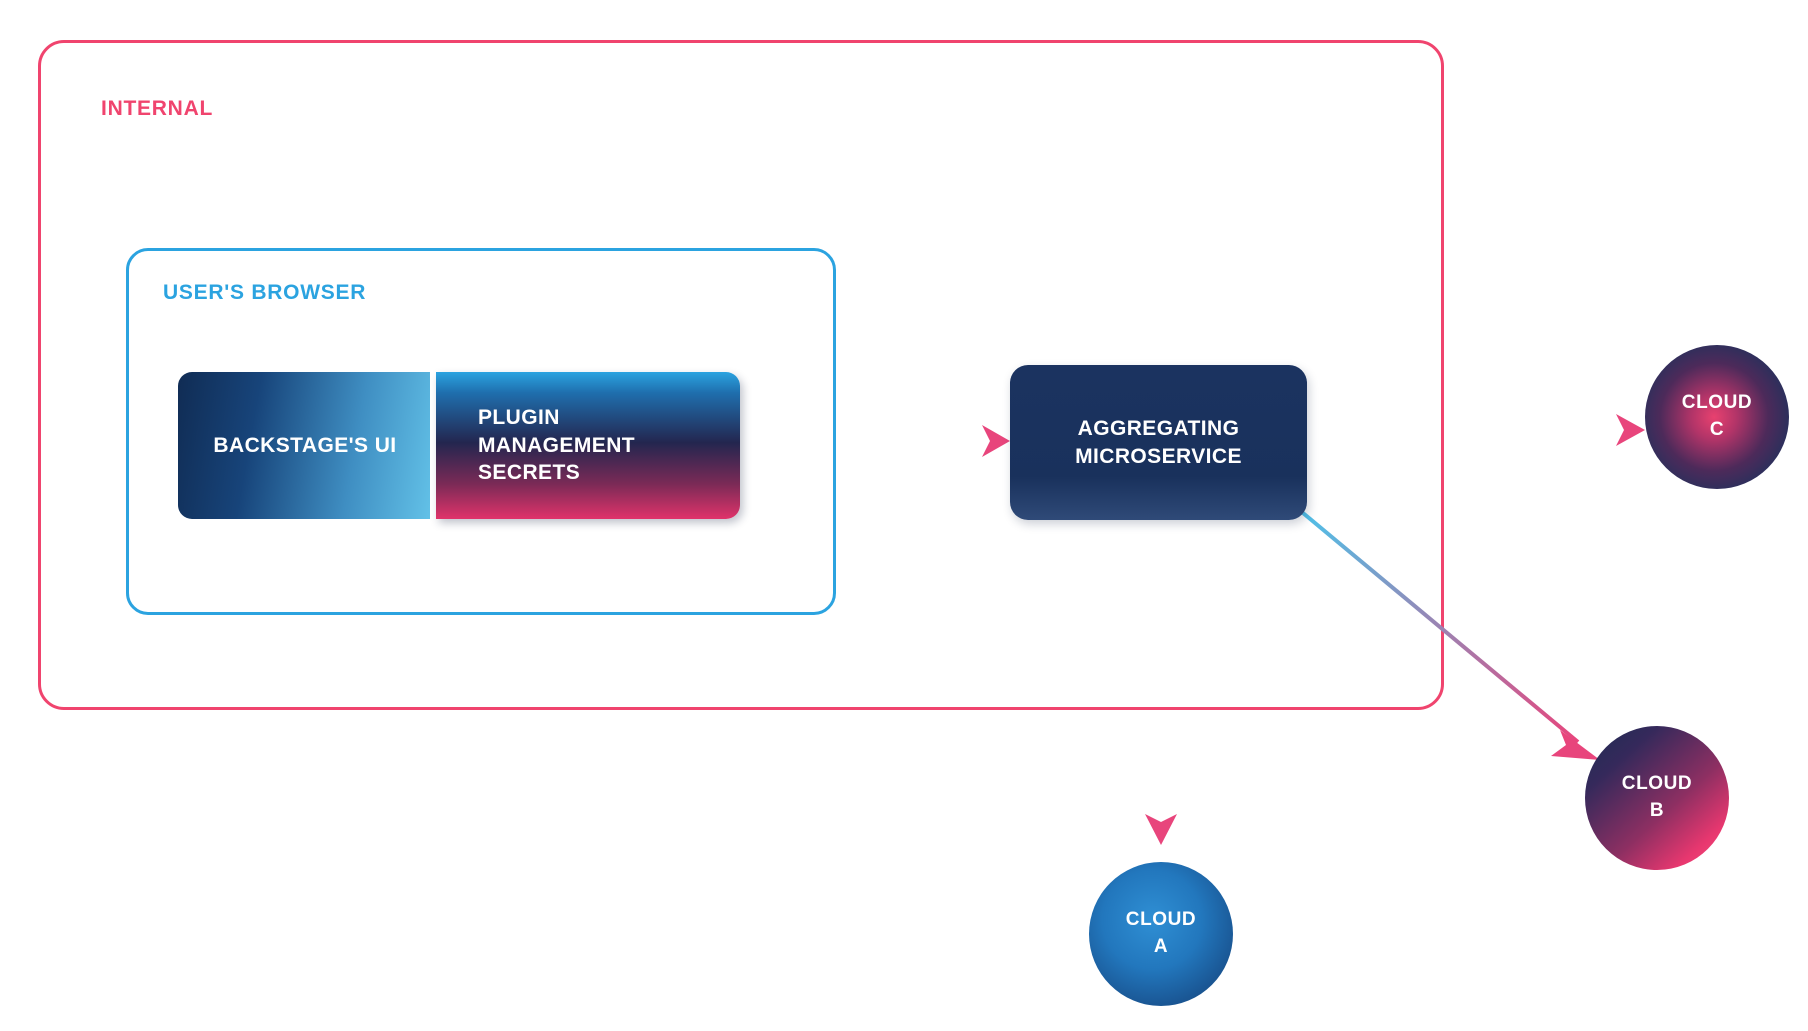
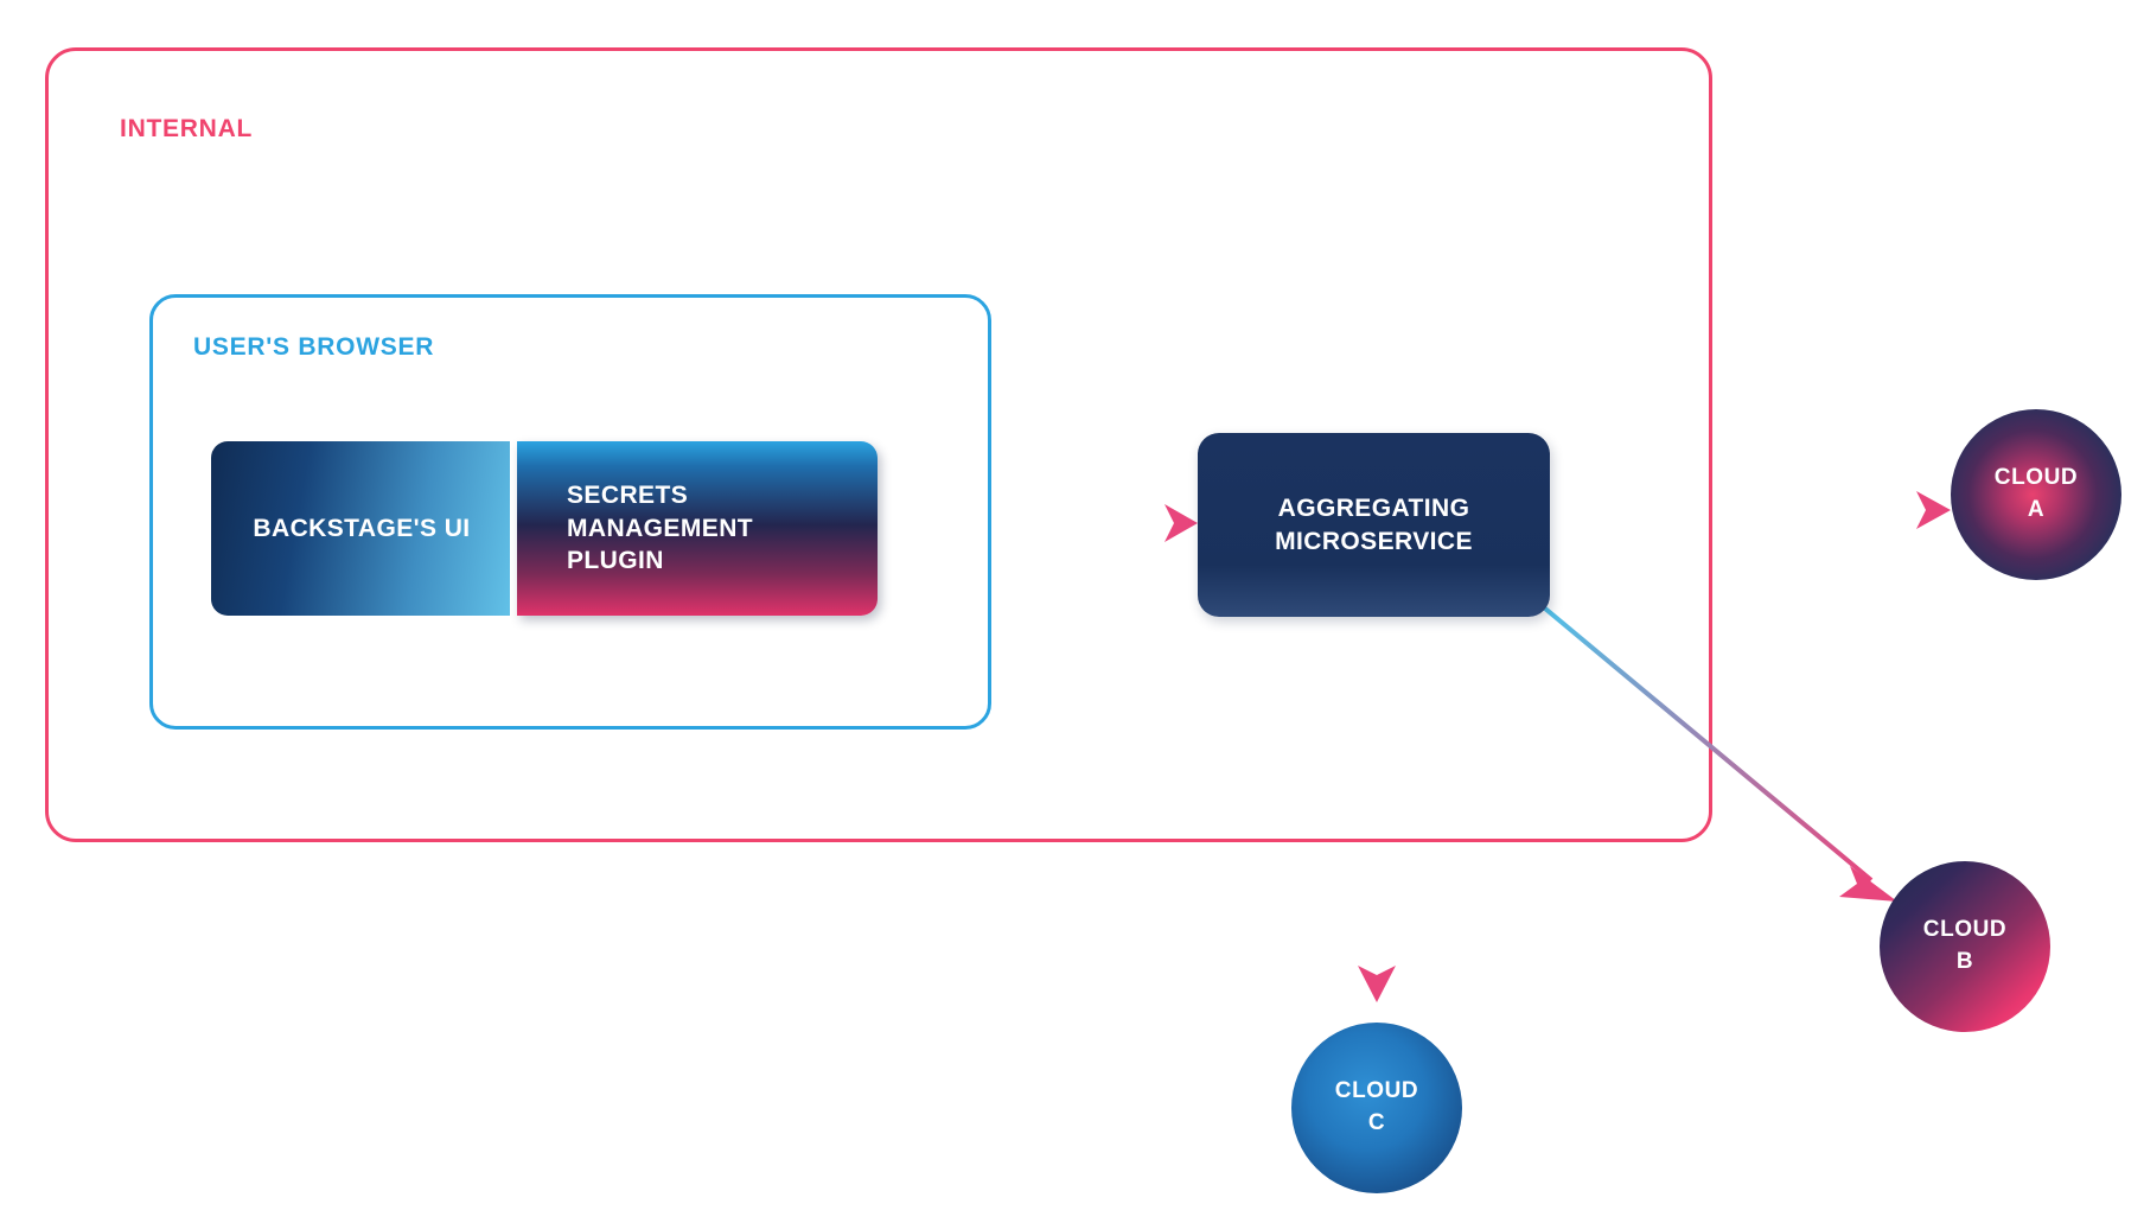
  INTERNAL
  USER'S BROWSER
  BACKSTAGE'S UI
- PLUGIN
+ SECRETS
  MANAGEMENT
- SECRETS
+ PLUGIN
  AGGREGATING
  MICROSERVICE
  CLOUD
- A
+ C
  CLOUD
  B
  CLOUD
- C
+ A
